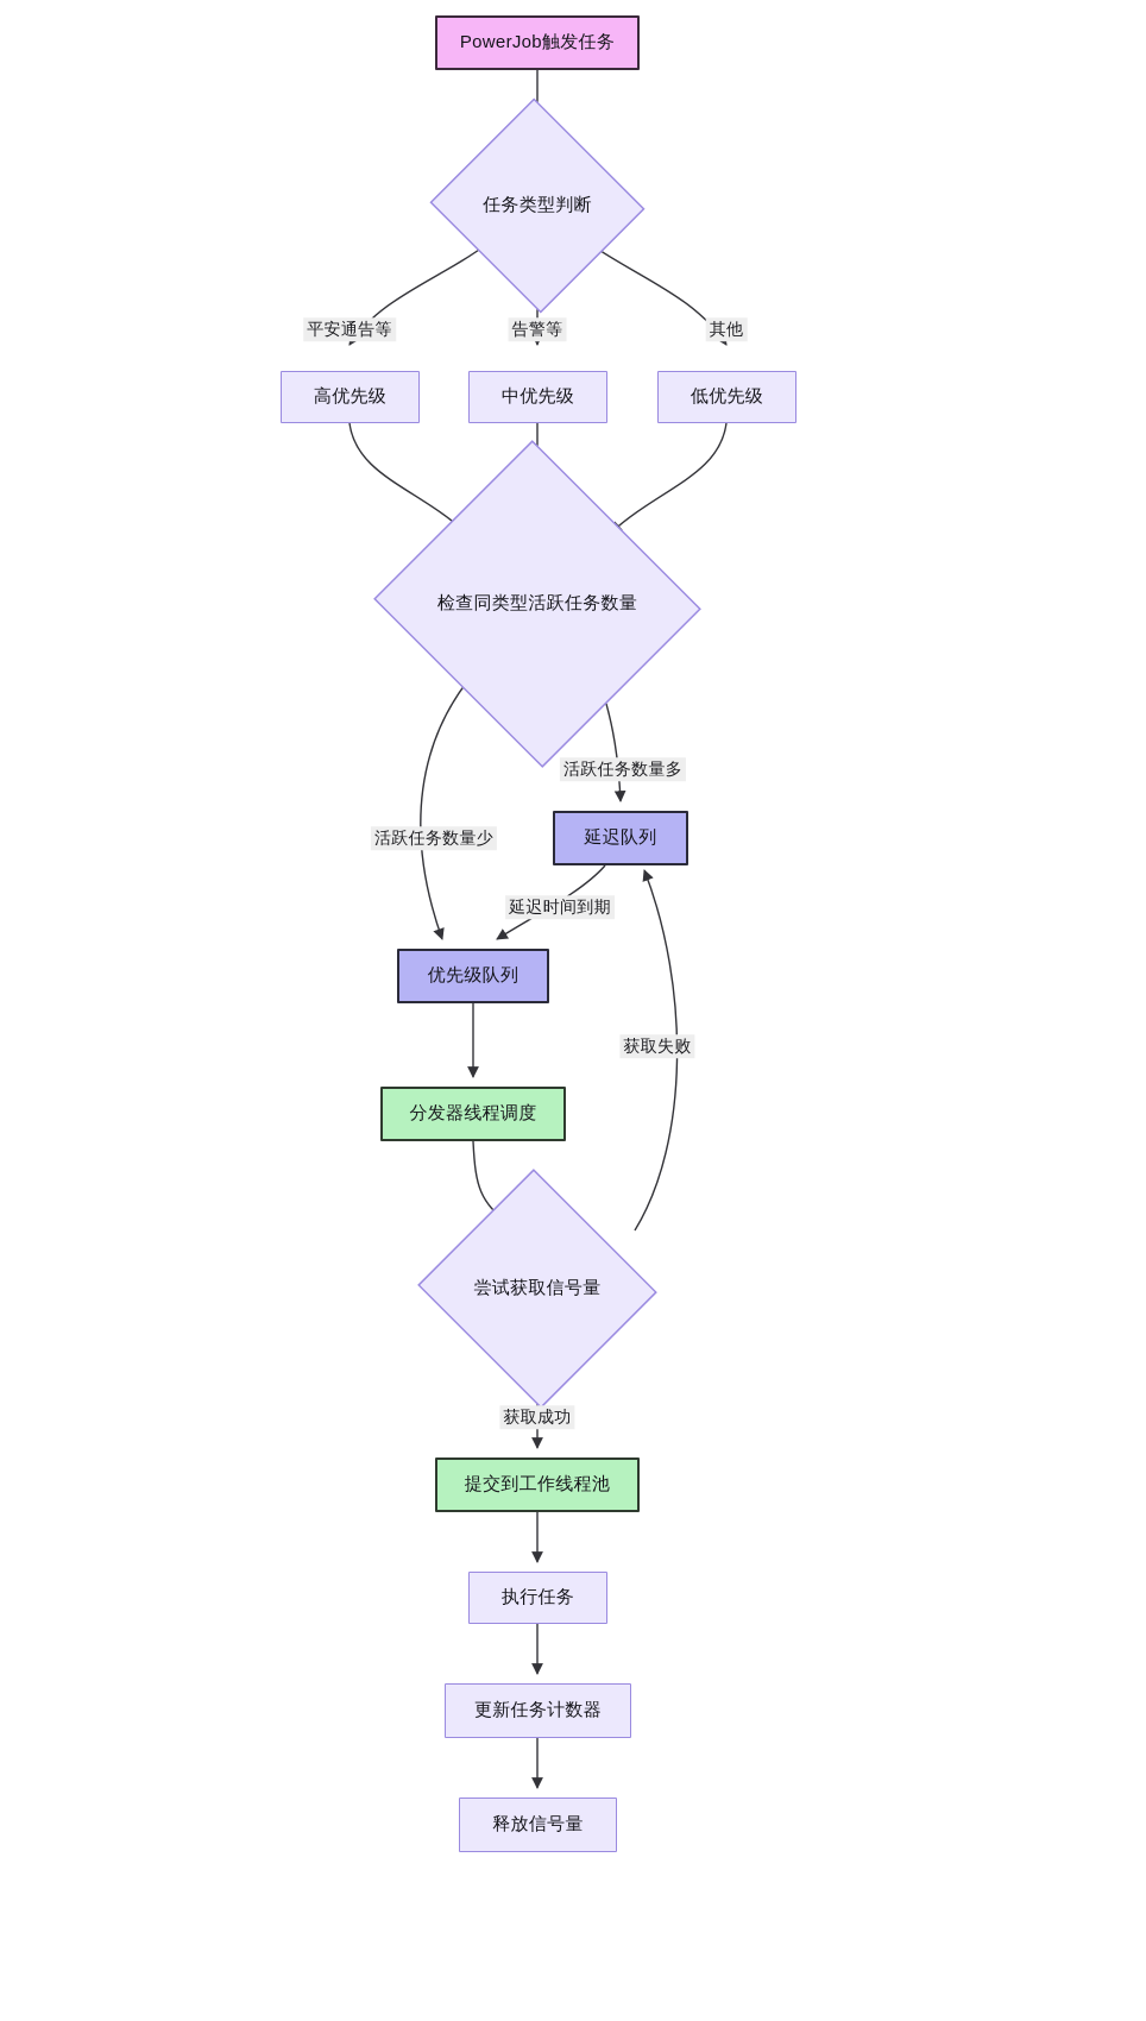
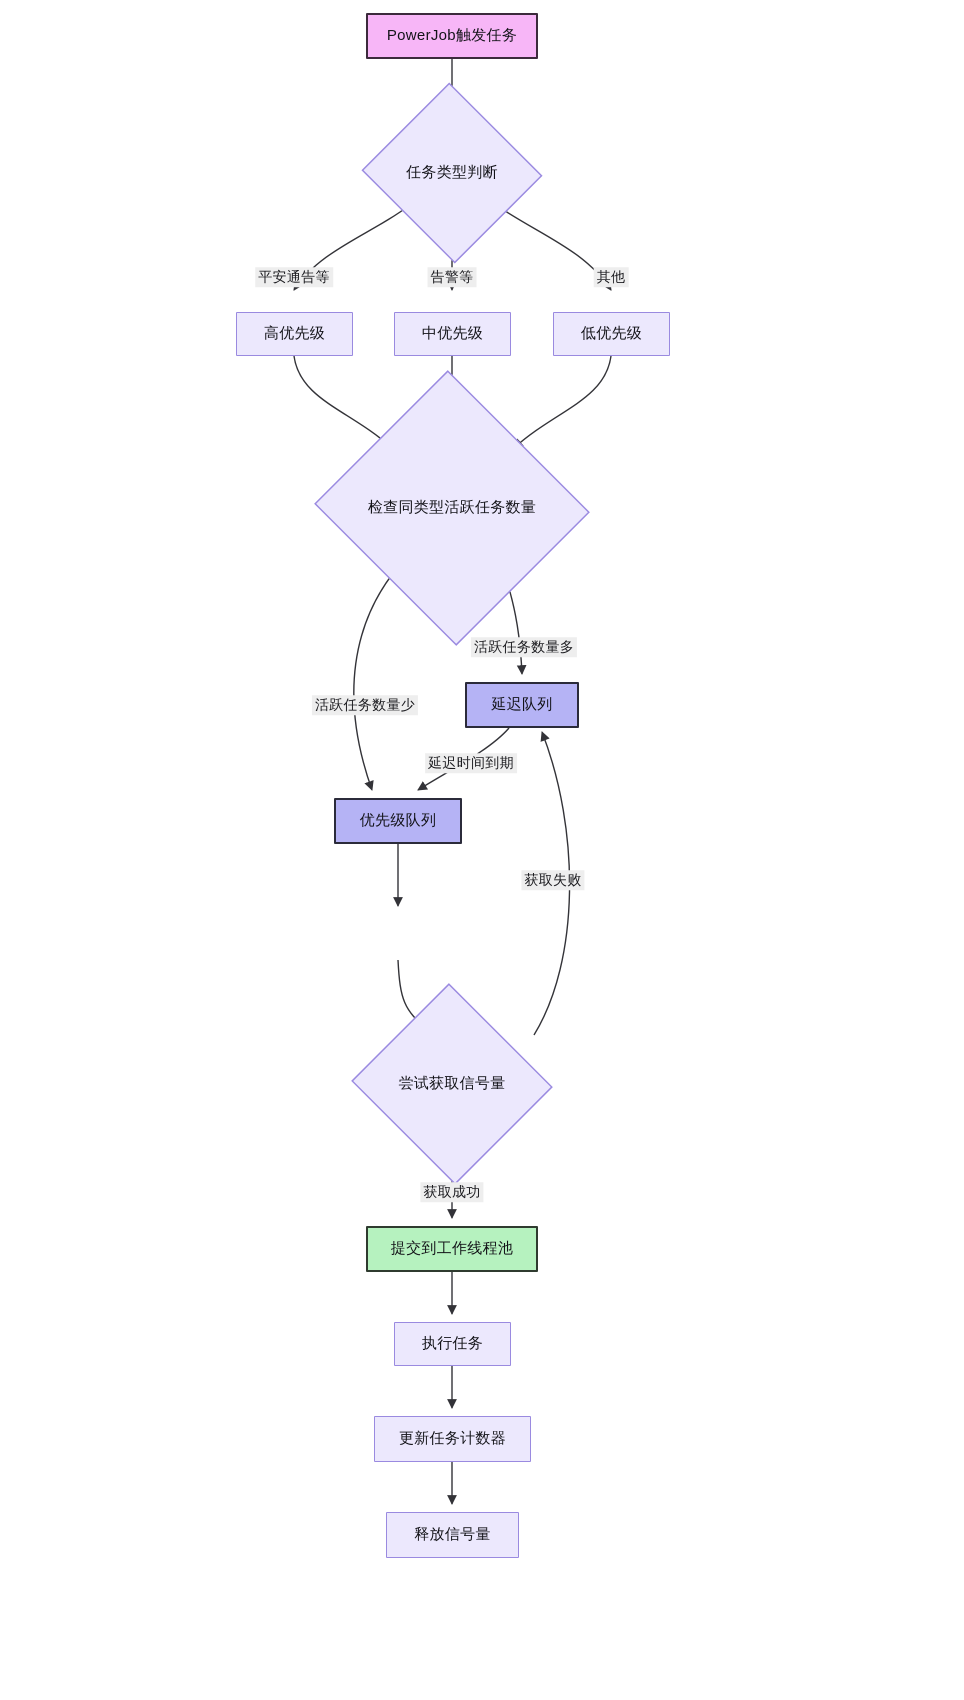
  PowerJob触发任务
  任务类型判断
  高优先级
  中优先级
  低优先级
  检查同类型活跃任务数量
  延迟队列
  优先级队列
- 分发器线程调度
  尝试获取信号量
  提交到工作线程池
  执行任务
  更新任务计数器
  释放信号量
  平安通告等
  告警等
  其他
  活跃任务数量少
  活跃任务数量多
  延迟时间到期
  获取失败
  获取成功
